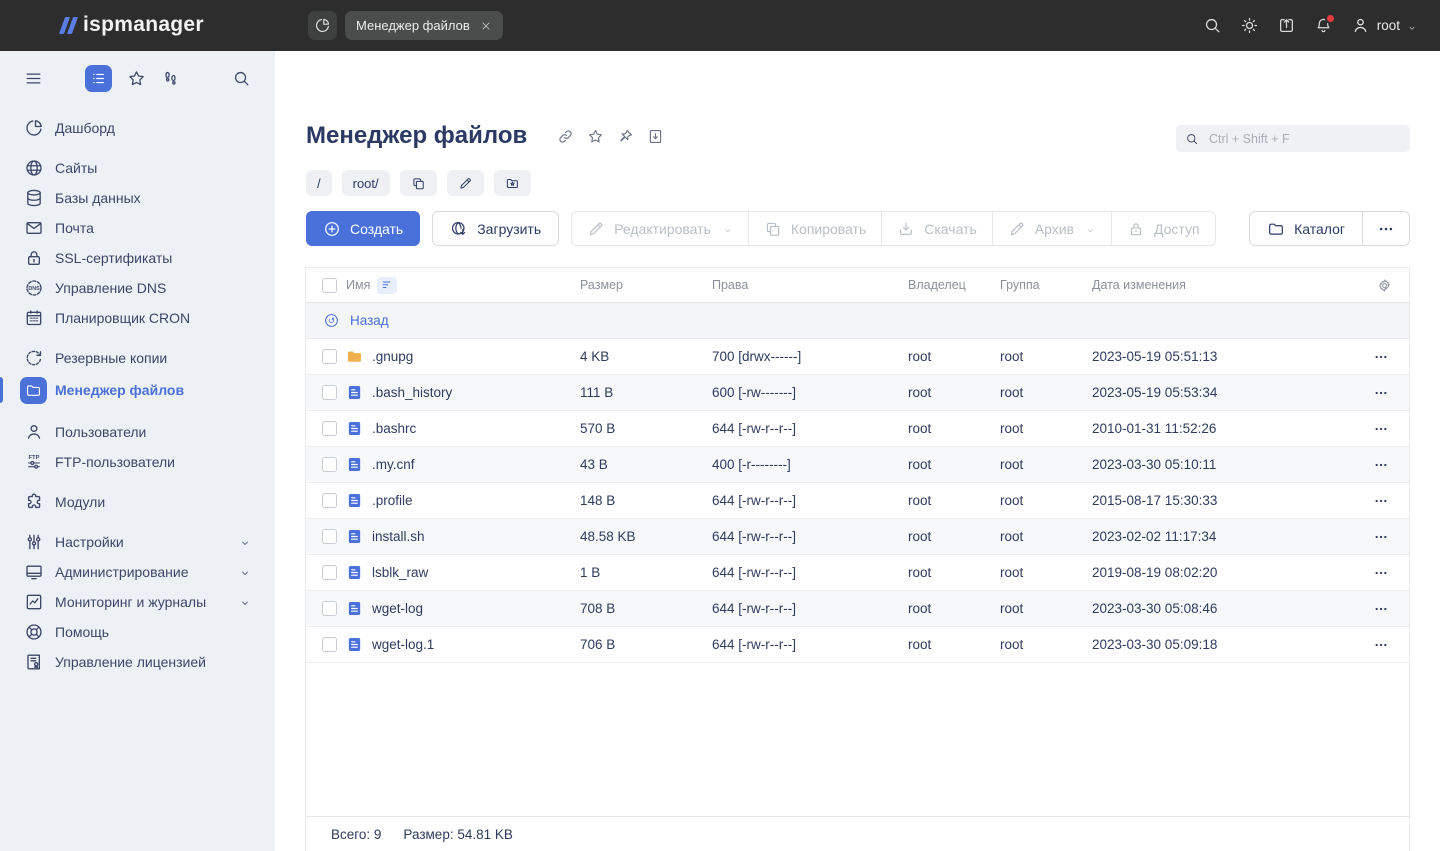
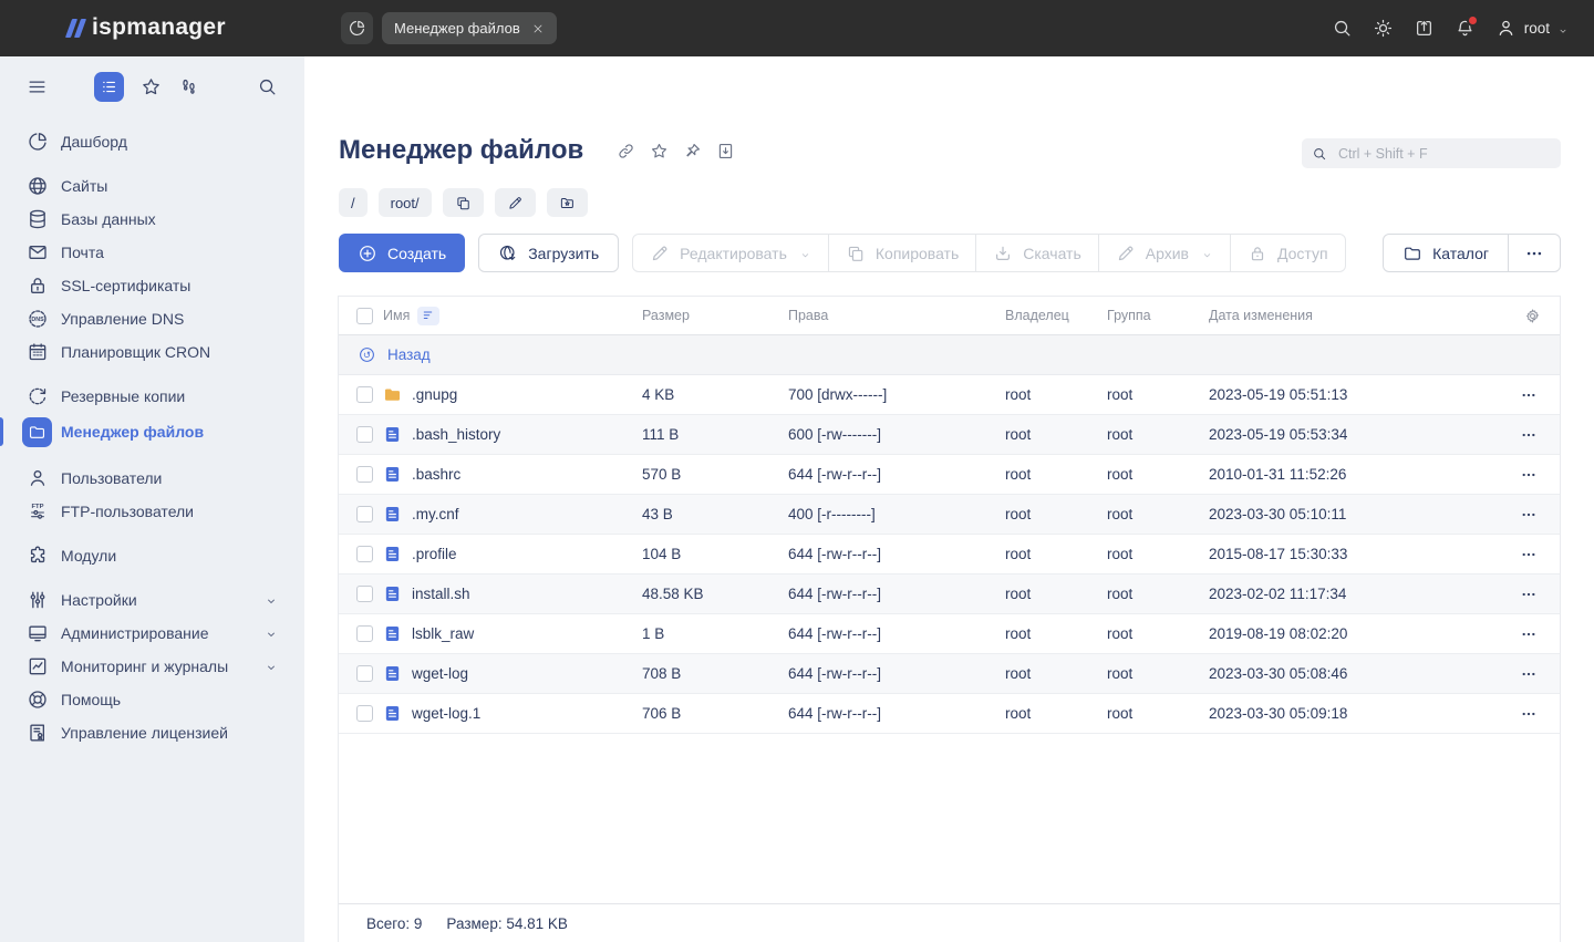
  ispmanager
  Менеджер файлов
  root
  Дашборд
  Сайты
  Базы данных
  Почта
  SSL-сертификаты
  Управление DNS
  Планировщик CRON
  Резервные копии
  Менеджер файлов
  Пользователи
  FTP-пользователи
  Модули
  Настройки
  Администрирование
  Мониторинг и журналы
  Помощь
  Управление лицензией
  Менеджер файлов
  Ctrl + Shift + F
  /
  root/
  Создать
  Загрузить
  Редактировать
  Копировать
  Скачать
  Архив
  Доступ
  Каталог
  Имя
  Размер
  Права
  Владелец
  Группа
  Дата изменения
  ↺
  Назад
  .gnupg
  4 KB
  700 [drwx------]
  root
  root
  2023-05-19 05:51:13
  .bash_history
  111 B
  600 [-rw-------]
  root
  root
  2023-05-19 05:53:34
  .bashrc
  570 B
  644 [-rw-r--r--]
  root
  root
  2010-01-31 11:52:26
  .my.cnf
  43 B
  400 [-r--------]
  root
  root
  2023-03-30 05:10:11
  .profile
- 148 B
+ 104 B
  644 [-rw-r--r--]
  root
  root
  2015-08-17 15:30:33
  install.sh
  48.58 KB
  644 [-rw-r--r--]
  root
  root
  2023-02-02 11:17:34
  lsblk_raw
  1 B
  644 [-rw-r--r--]
  root
  root
  2019-08-19 08:02:20
  wget-log
  708 B
  644 [-rw-r--r--]
  root
  root
  2023-03-30 05:08:46
  wget-log.1
  706 B
  644 [-rw-r--r--]
  root
  root
  2023-03-30 05:09:18
  Всего: 9
  Размер: 54.81 KB
